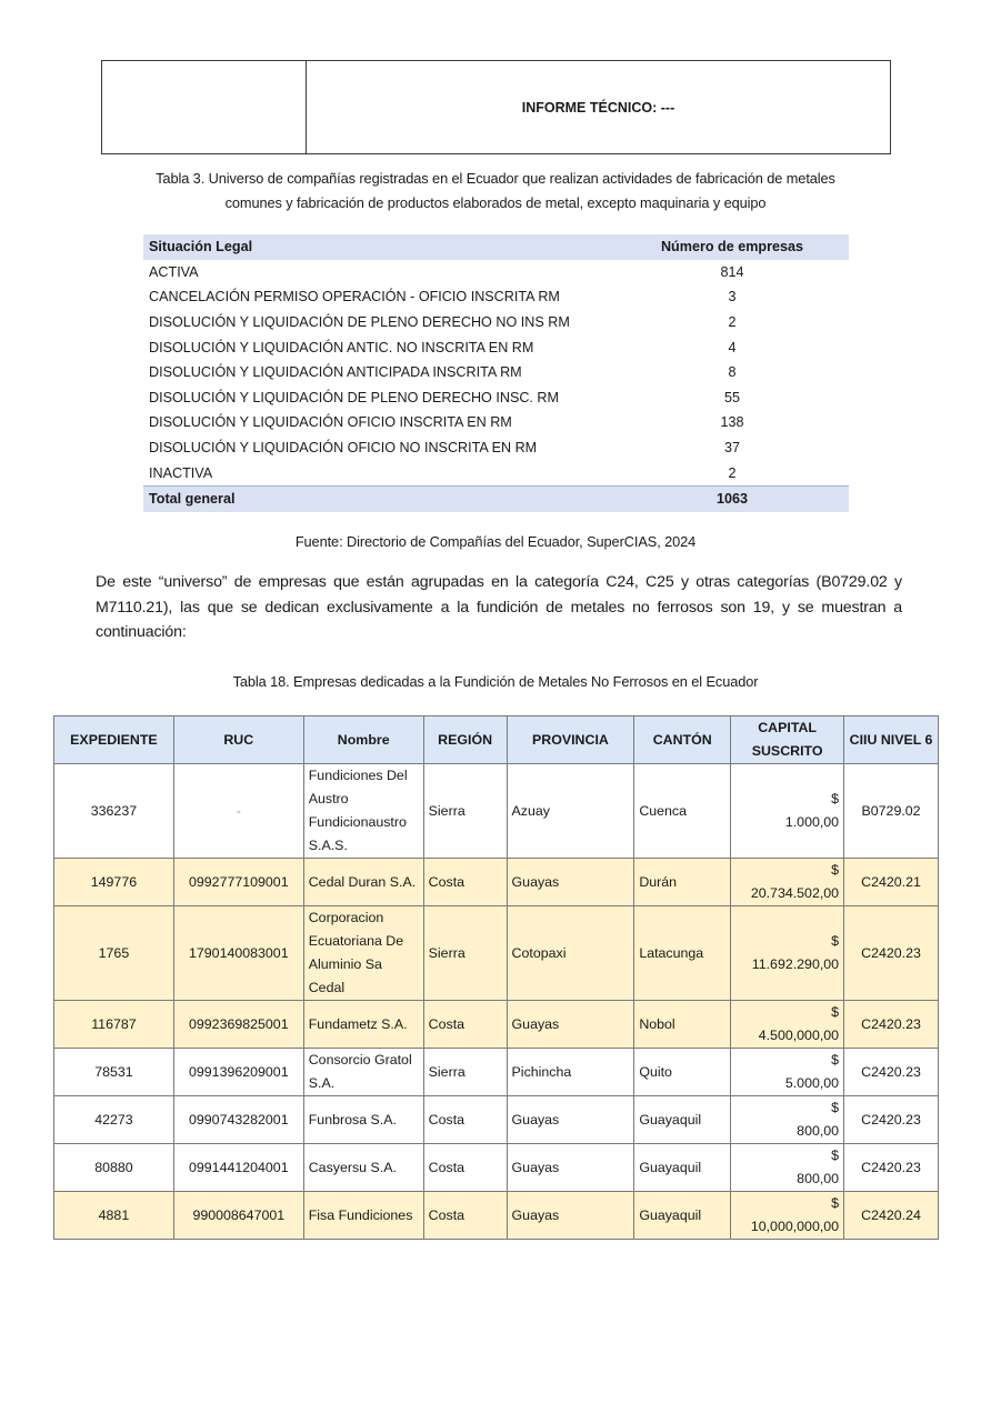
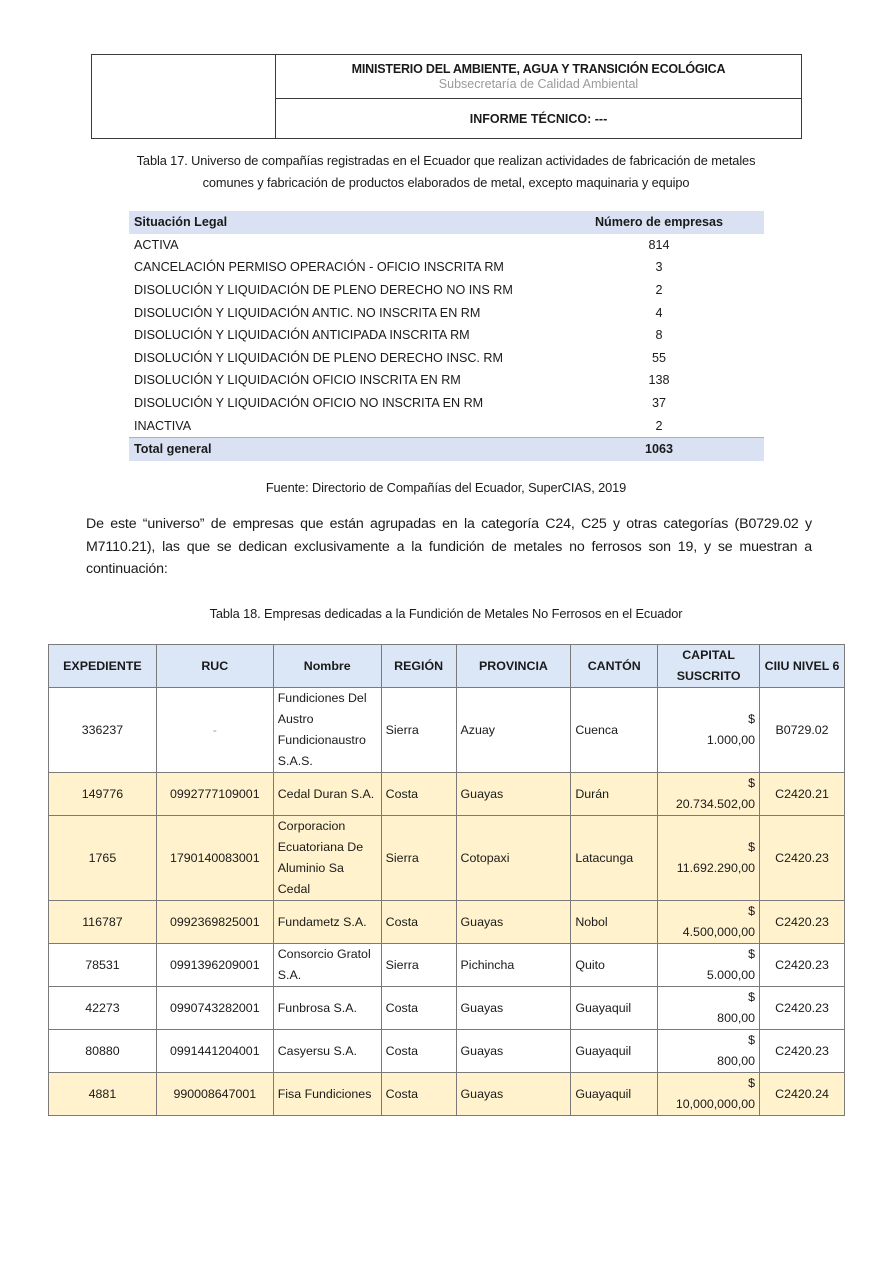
+ MINISTERIO DEL AMBIENTE, AGUA Y TRANSICIÓN ECOLÓGICA
+ Subsecretaría de Calidad Ambiental
  INFORME TÉCNICO: ---
- Tabla 3. Universo de compañías registradas en el Ecuador que realizan actividades de fabricación de metales
+ Tabla 17. Universo de compañías registradas en el Ecuador que realizan actividades de fabricación de metales
  comunes y fabricación de productos elaborados de metal, excepto maquinaria y equipo
  Situación Legal	Número de empresas
  ACTIVA	814
  CANCELACIÓN PERMISO OPERACIÓN - OFICIO INSCRITA RM	3
  DISOLUCIÓN Y LIQUIDACIÓN DE PLENO DERECHO NO INS RM	2
  DISOLUCIÓN Y LIQUIDACIÓN ANTIC. NO INSCRITA EN RM	4
  DISOLUCIÓN Y LIQUIDACIÓN ANTICIPADA INSCRITA RM	8
  DISOLUCIÓN Y LIQUIDACIÓN DE PLENO DERECHO INSC. RM	55
  DISOLUCIÓN Y LIQUIDACIÓN OFICIO INSCRITA EN RM	138
  DISOLUCIÓN Y LIQUIDACIÓN OFICIO NO INSCRITA EN RM	37
  INACTIVA	2
  Total general	1063
- Fuente: Directorio de Compañías del Ecuador, SuperCIAS, 2024
+ Fuente: Directorio de Compañías del Ecuador, SuperCIAS, 2019
  De este “universo” de empresas que están agrupadas en la categoría C24, C25 y otras categorías (B0729.02 y M7110.21), las que se dedican exclusivamente a la fundición de metales no ferrosos son 19, y se muestran a continuación:
  Tabla 18. Empresas dedicadas a la Fundición de Metales No Ferrosos en el Ecuador
  EXPEDIENTE	RUC	Nombre	REGIÓN	PROVINCIA	CANTÓN	CAPITAL SUSCRITO	CIIU NIVEL 6
  336237	-	Fundiciones Del Austro Fundicionaustro S.A.S.	Sierra	Azuay	Cuenca	$1.000,00	B0729.02
  149776	0992777109001	Cedal Duran S.A.	Costa	Guayas	Durán	$20.734.502,00	C2420.21
  1765	1790140083001	Corporacion Ecuatoriana De Aluminio Sa Cedal	Sierra	Cotopaxi	Latacunga	$11.692.290,00	C2420.23
  116787	0992369825001	Fundametz S.A.	Costa	Guayas	Nobol	$4.500,000,00	C2420.23
  78531	0991396209001	Consorcio Gratol S.A.	Sierra	Pichincha	Quito	$5.000,00	C2420.23
  42273	0990743282001	Funbrosa S.A.	Costa	Guayas	Guayaquil	$800,00	C2420.23
  80880	0991441204001	Casyersu S.A.	Costa	Guayas	Guayaquil	$800,00	C2420.23
  4881	990008647001	Fisa Fundiciones	Costa	Guayas	Guayaquil	$10,000,000,00	C2420.24
